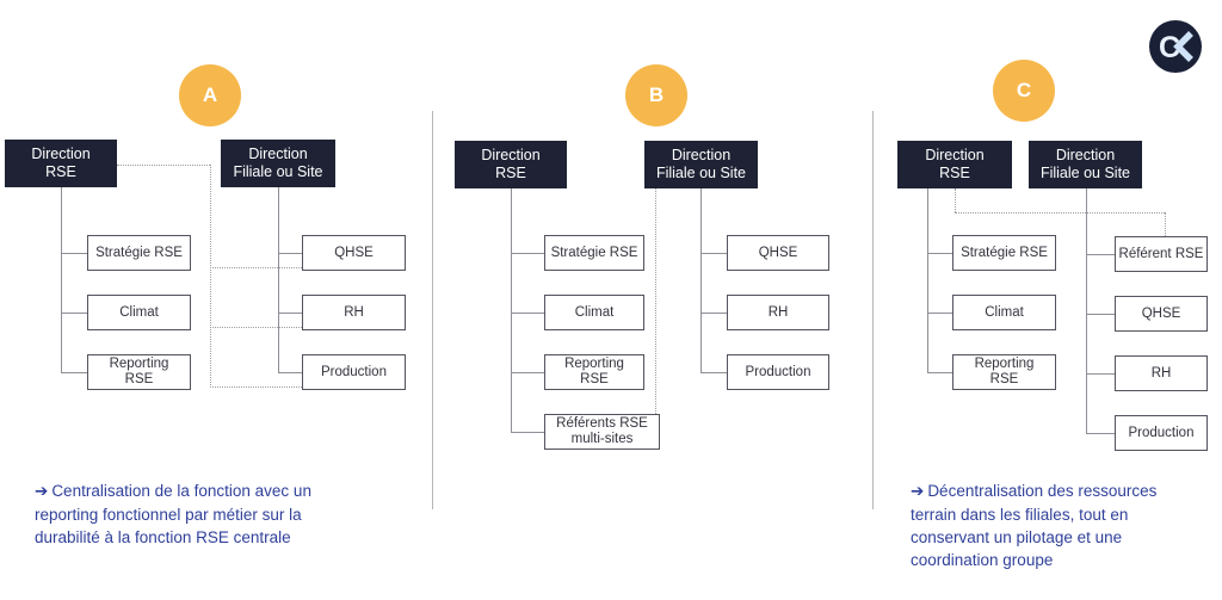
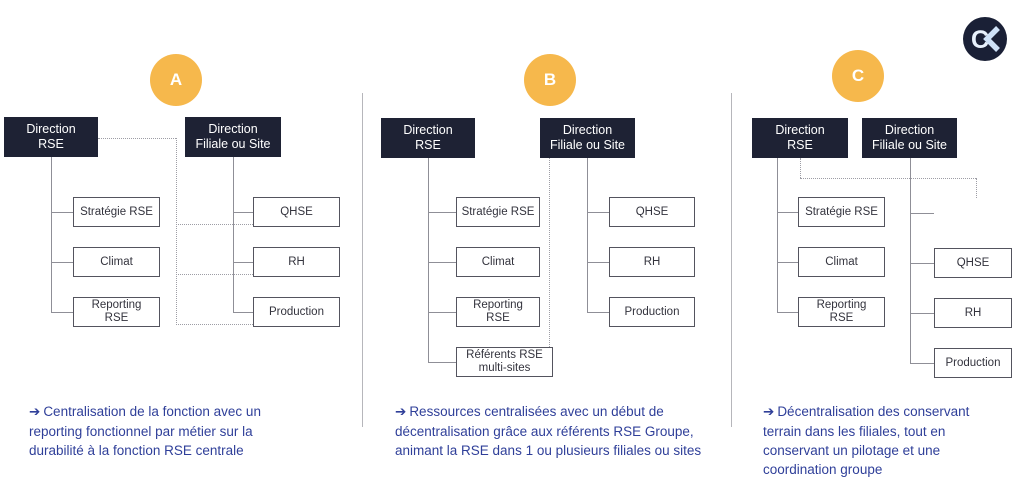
  A
  Direction
  RSE
  Direction
  Filiale ou Site
  Stratégie RSE
  Climat
  Reporting
  RSE
  QHSE
  RH
  Production
  ➔ Centralisation de la fonction avec un reporting fonctionnel par métier sur la durabilité à la fonction RSE centrale
  B
  Direction
  RSE
  Direction
  Filiale ou Site
  Stratégie RSE
  Climat
  Reporting
  RSE
  Référents RSE
  multi-sites
  QHSE
  RH
  Production
+ ➔ Ressources centralisées avec un début de décentralisation grâce aux référents RSE Groupe, animant la RSE dans 1 ou plusieurs filiales ou sites
  C
  Direction
  RSE
  Direction
  Filiale ou Site
  Stratégie RSE
  Climat
  Reporting
  RSE
- Référent RSE
  QHSE
  RH
  Production
- ➔ Décentralisation des ressources terrain dans les filiales, tout en conservant un pilotage et une coordination groupe
+ ➔ Décentralisation des conservant terrain dans les filiales, tout en conservant un pilotage et une coordination groupe
  C
